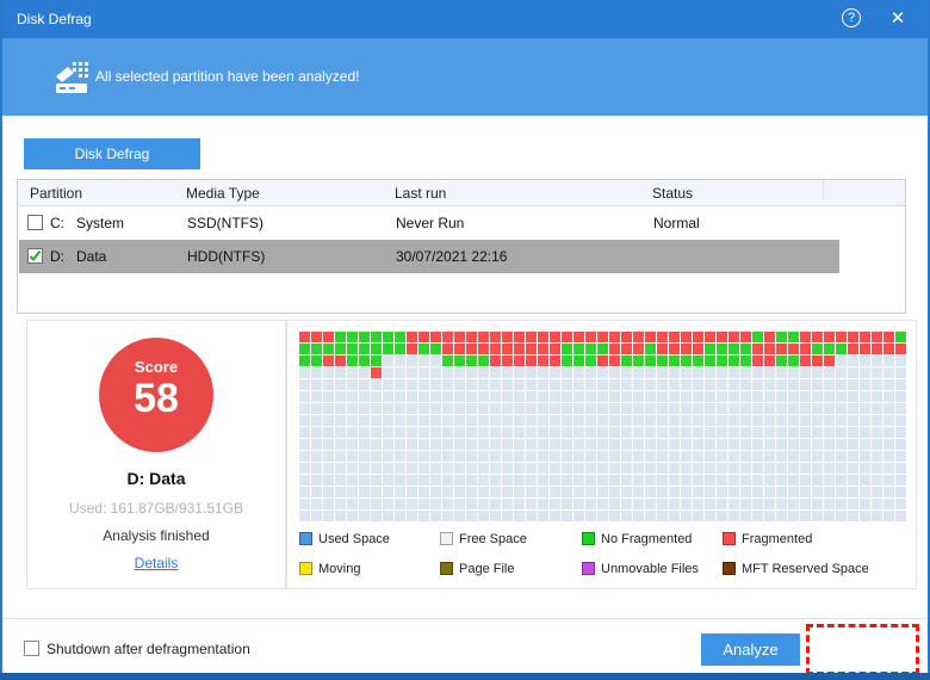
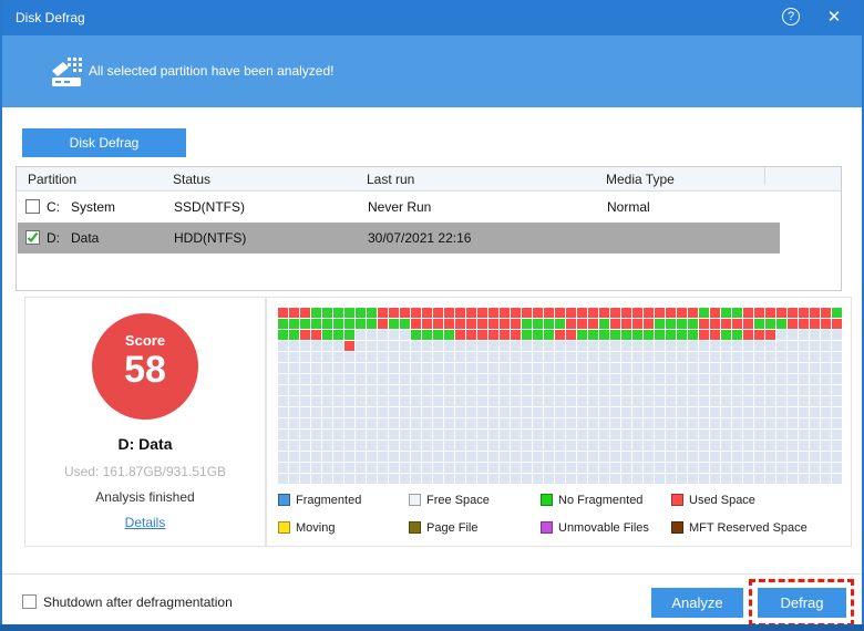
  Disk Defrag
  ?
  ✕
  All selected partition have been analyzed!
  Disk Defrag
  Partition
- Media Type
+ Status
  Last run
- Status
+ Media Type
  C:
  System
  SSD(NTFS)
  Never Run
  Normal
  D:
  Data
  HDD(NTFS)
  30/07/2021 22:16
  Score
  58
  D: Data
  Used: 161.87GB/931.51GB
  Analysis finished
  Details
- Used Space
+ Fragmented
  Free Space
  No Fragmented
- Fragmented
+ Used Space
  Moving
  Page File
  Unmovable Files
  MFT Reserved Space
  Shutdown after defragmentation
  Analyze
+ Defrag
